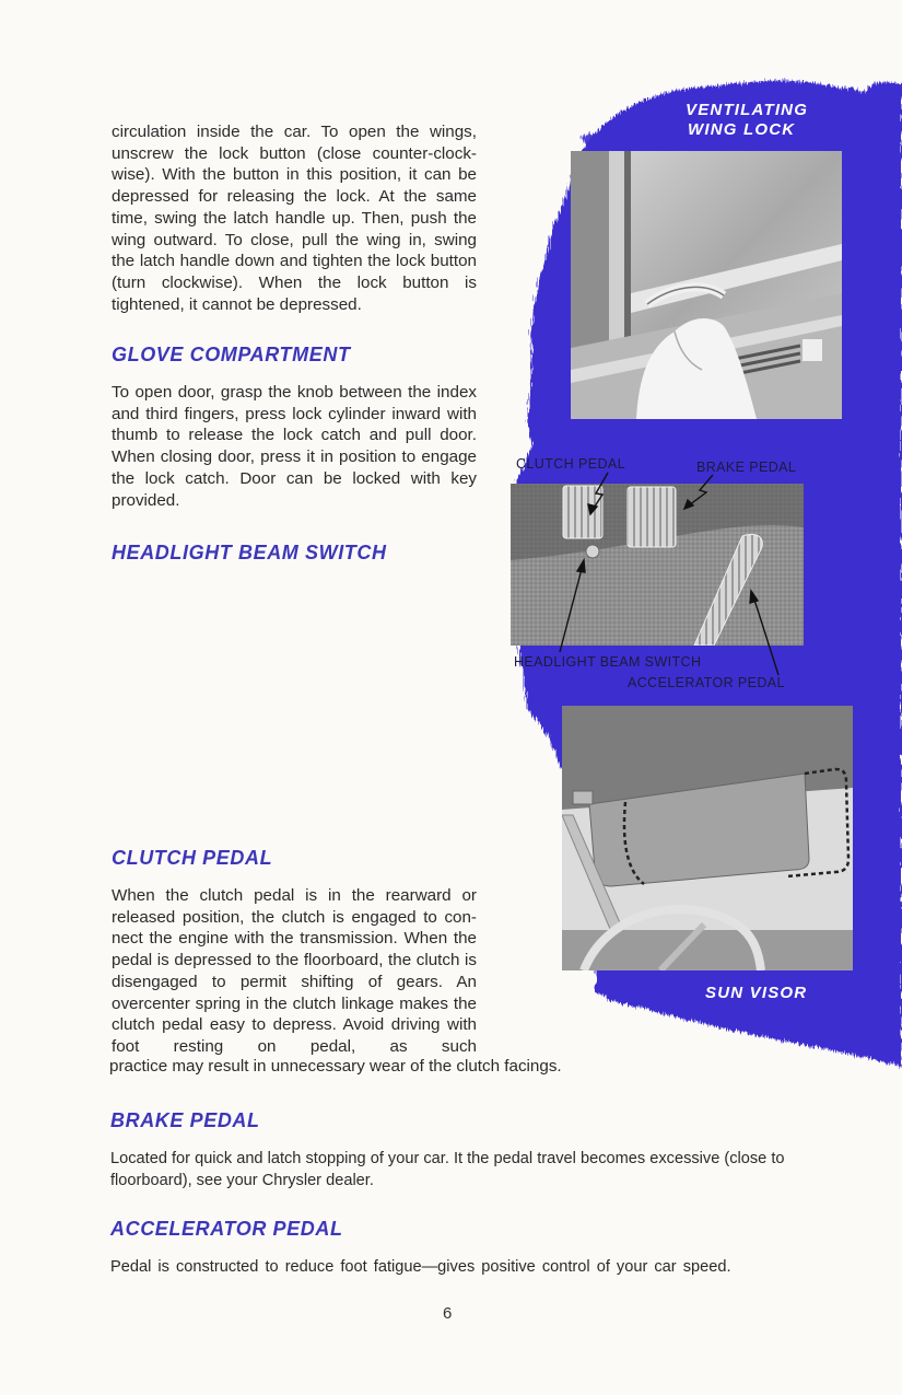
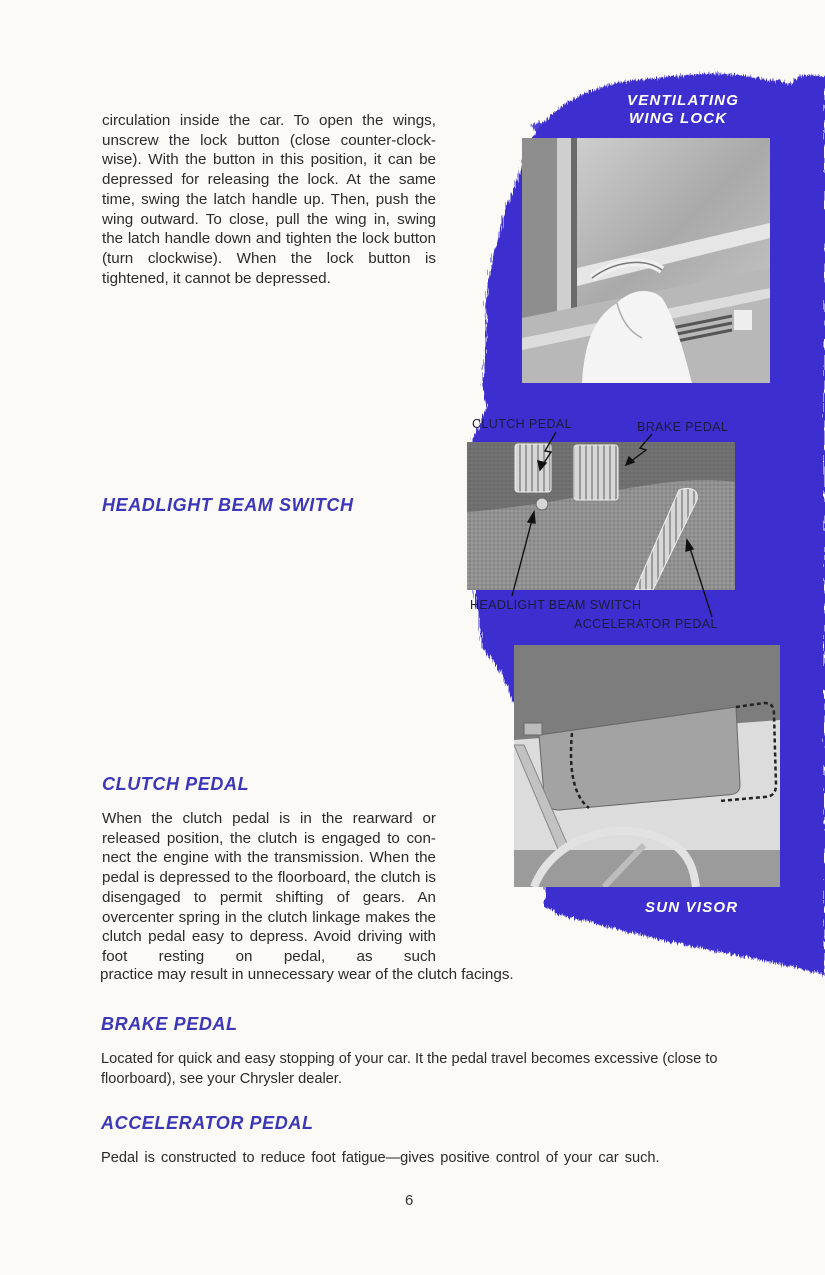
  circulation inside the car. To open the wings, unscrew the lock button (close counter-clock-wise). With the button in this position, it can be depressed for releasing the lock. At the same time, swing the latch handle up. Then, push the wing outward. To close, pull the wing in, swing the latch handle down and tighten the lock button (turn clockwise). When the lock button is tightened, it cannot be depressed.
- GLOVE COMPARTMENT
- To open door, grasp the knob between the index and third fingers, press lock cylinder inward with thumb to release the lock catch and pull door. When closing door, press it in position to engage the lock catch. Door can be locked with key provided.
  HEADLIGHT BEAM SWITCH
  CLUTCH PEDAL
  When the clutch pedal is in the rearward or released position, the clutch is engaged to con-nect the engine with the transmission. When the pedal is depressed to the floorboard, the clutch is disengaged to permit shifting of gears. An overcenter spring in the clutch linkage makes the clutch pedal easy to depress. Avoid driving with foot resting on pedal, as such
  practice may result in unnecessary wear of the clutch facings.
  BRAKE PEDAL
- Located for quick and latch stopping of your car. It the pedal travel becomes excessive (close to floorboard), see your Chrysler dealer.
+ Located for quick and easy stopping of your car. It the pedal travel becomes excessive (close to floorboard), see your Chrysler dealer.
  ACCELERATOR PEDAL
- Pedal is constructed to reduce foot fatigue—gives positive control of your car speed.
+ Pedal is constructed to reduce foot fatigue—gives positive control of your car such.
  6
  VENTILATING
  WING LOCK
  CLUTCH PEDAL
  BRAKE PEDAL
  HEADLIGHT BEAM SWITCH
  ACCELERATOR PEDAL
  SUN VISOR
